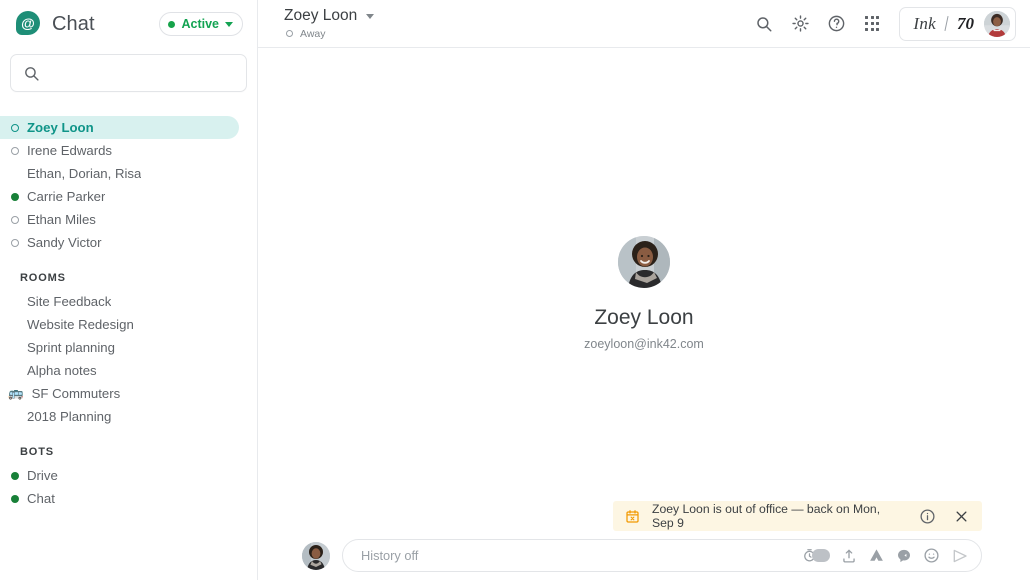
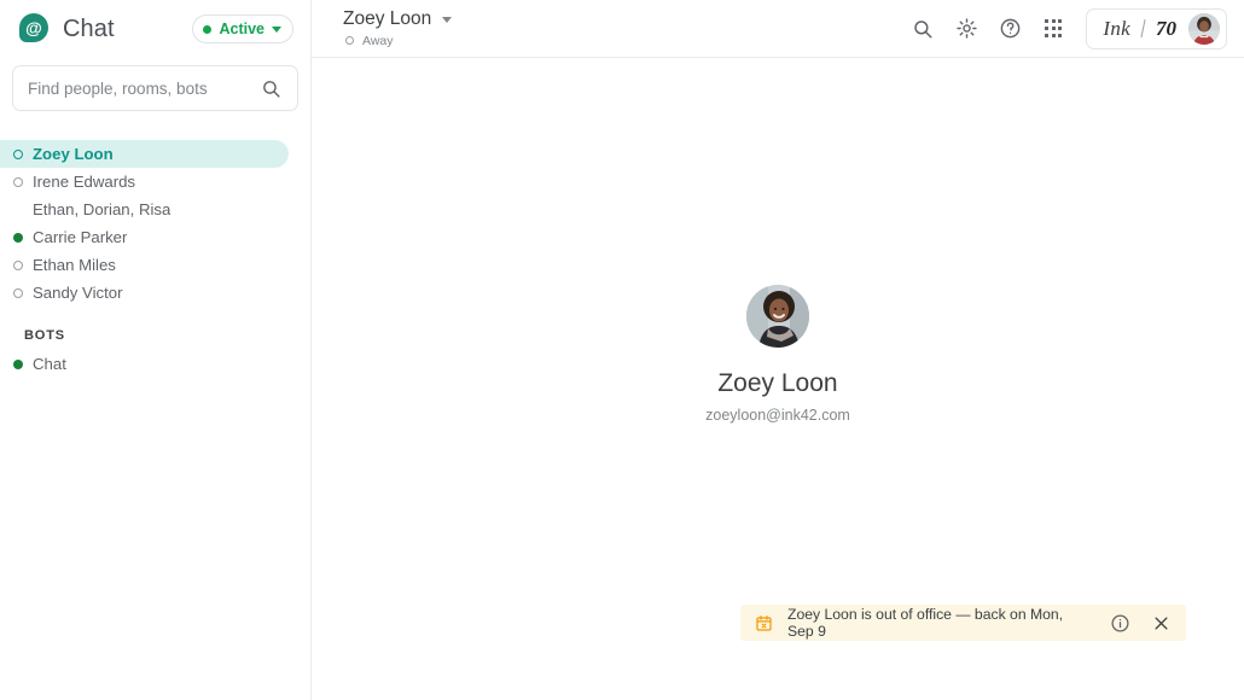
  @
  Chat
  Active
+ Find people, rooms, bots
  Zoey Loon
  Irene Edwards
  Ethan, Dorian, Risa
  Carrie Parker
  Ethan Miles
  Sandy Victor
- ROOMS
- Site Feedback
- Website Redesign
- Sprint planning
- Alpha notes
- 🚌
- SF Commuters
- 2018 Planning
  BOTS
- Drive
  Chat
  Zoey Loon
  Away
  Ink
  70
  Zoey Loon
  zoeyloon@ink42.com
  Zoey Loon is out of office — back on Mon, Sep 9
- History off
